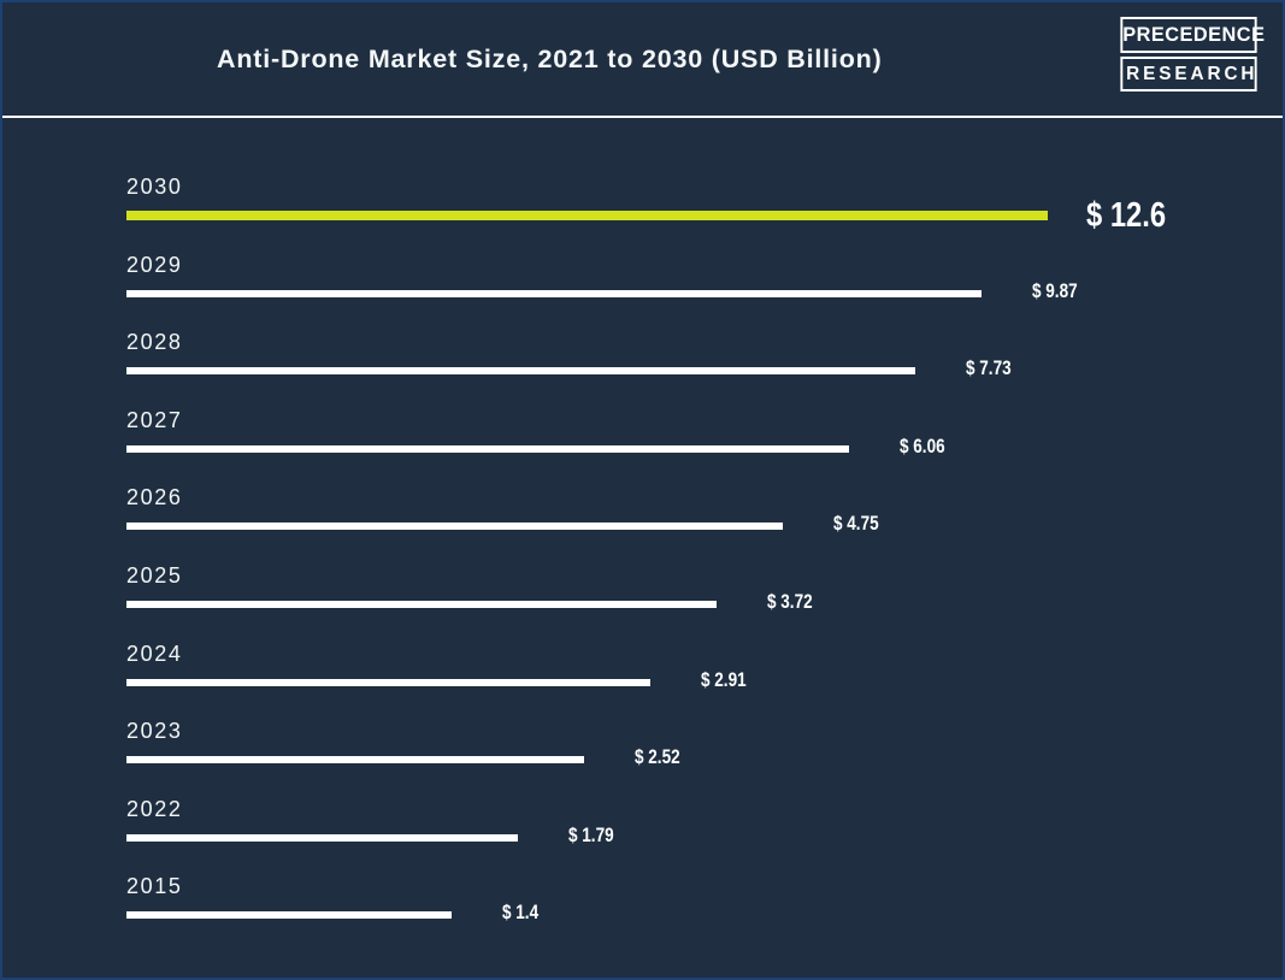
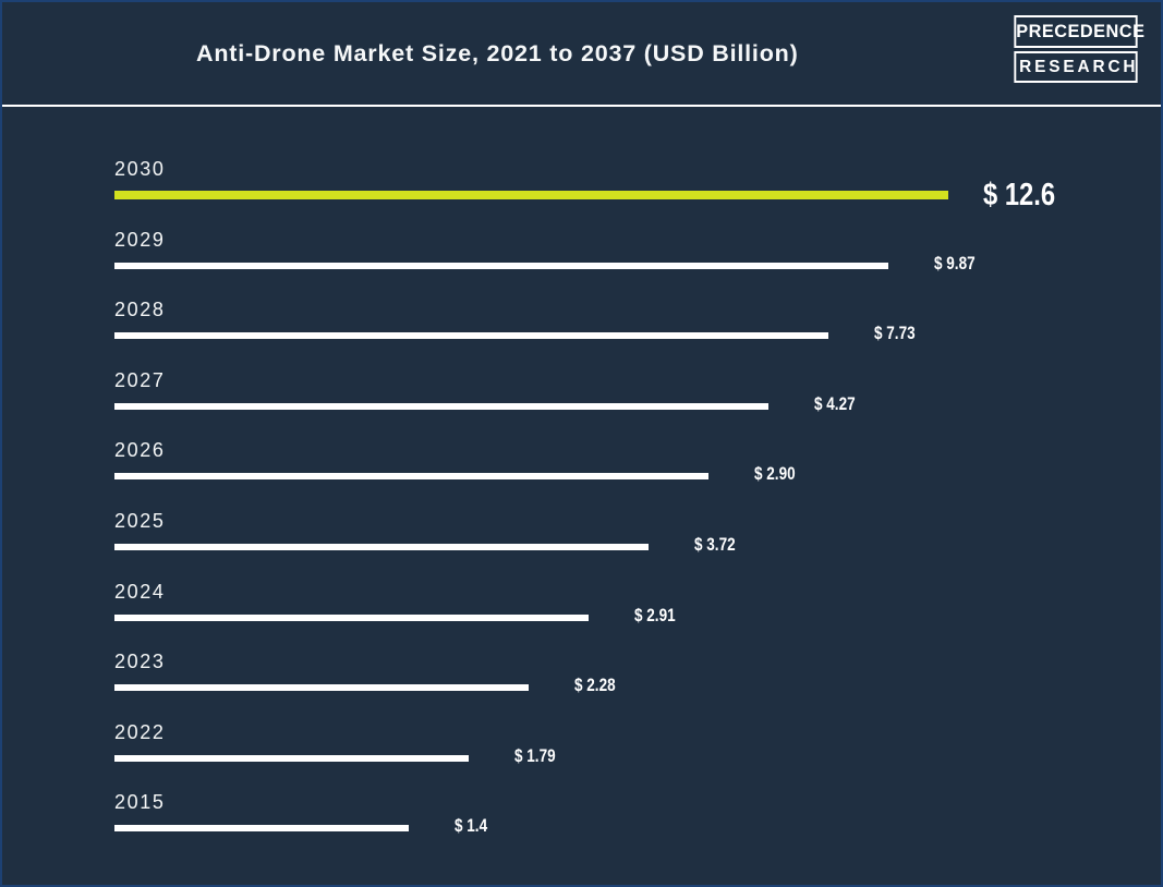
- Anti-Drone Market Size, 2021 to 2030 (USD Billion)
+ Anti-Drone Market Size, 2021 to 2037 (USD Billion)
  PRECEDENCE
  RESEARCH
  2030
  $ 12.6
  2029
  $ 9.87
  2028
  $ 7.73
  2027
- $ 6.06
+ $ 4.27
  2026
- $ 4.75
+ $ 2.90
  2025
  $ 3.72
  2024
  $ 2.91
  2023
- $ 2.52
+ $ 2.28
  2022
  $ 1.79
  2015
  $ 1.4
